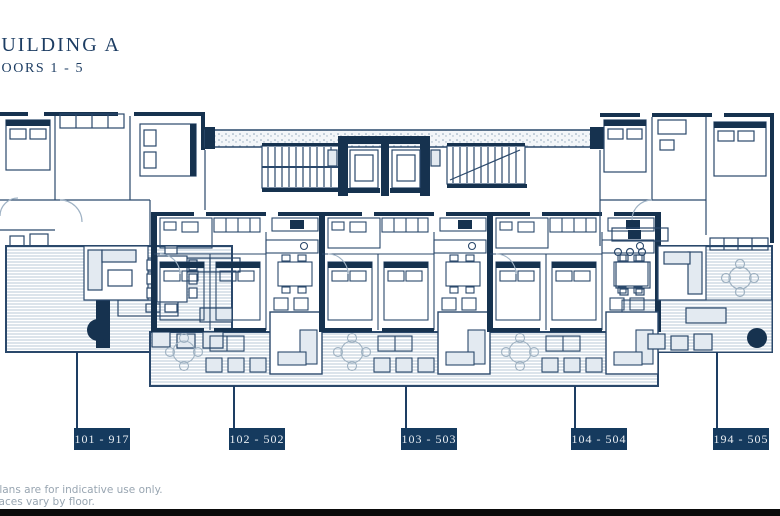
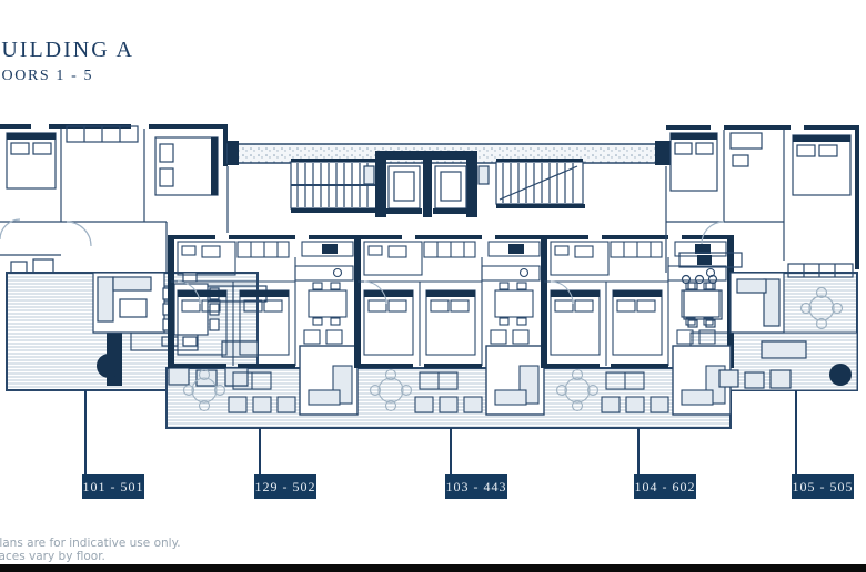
  UILDING A
  OORS 1 - 5
- 101 - 917
+ 101 - 501
- 102 - 502
+ 129 - 502
- 103 - 503
+ 103 - 443
- 104 - 504
+ 104 - 602
- 194 - 505
+ 105 - 505
  lans are for indicative use only.
  aces vary by floor.
